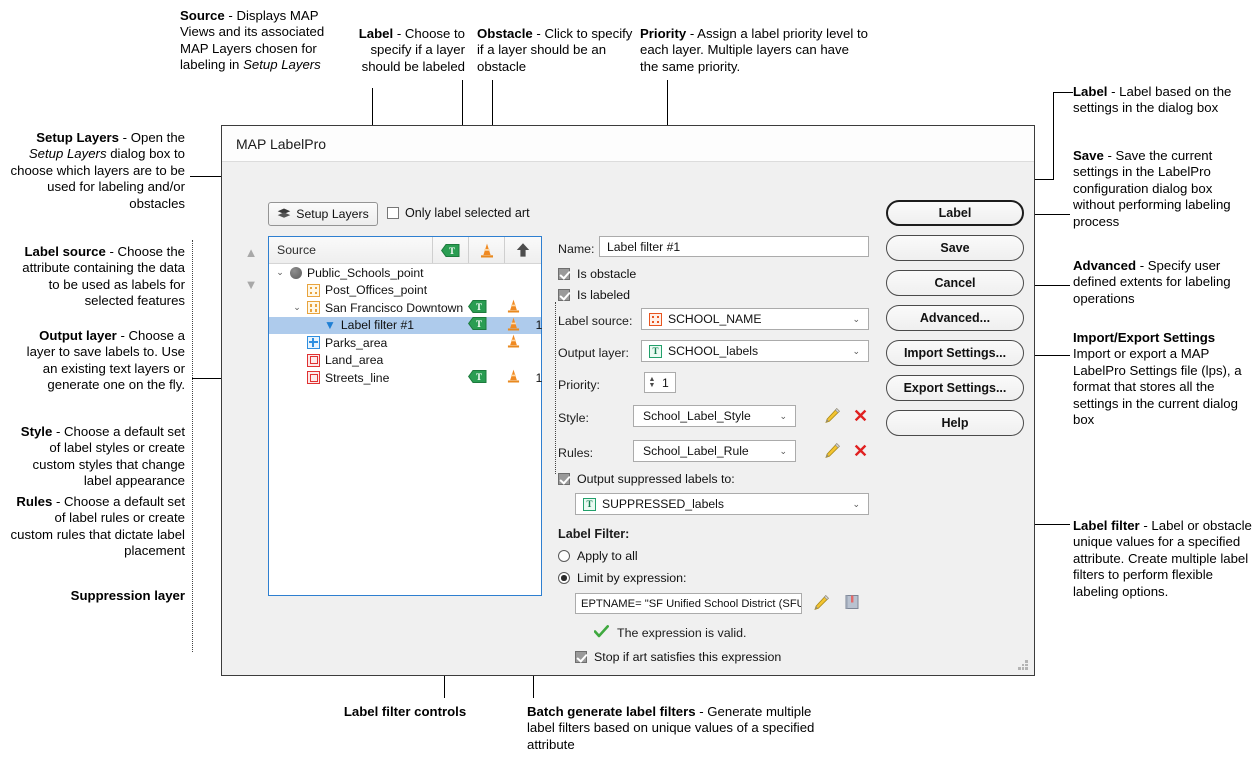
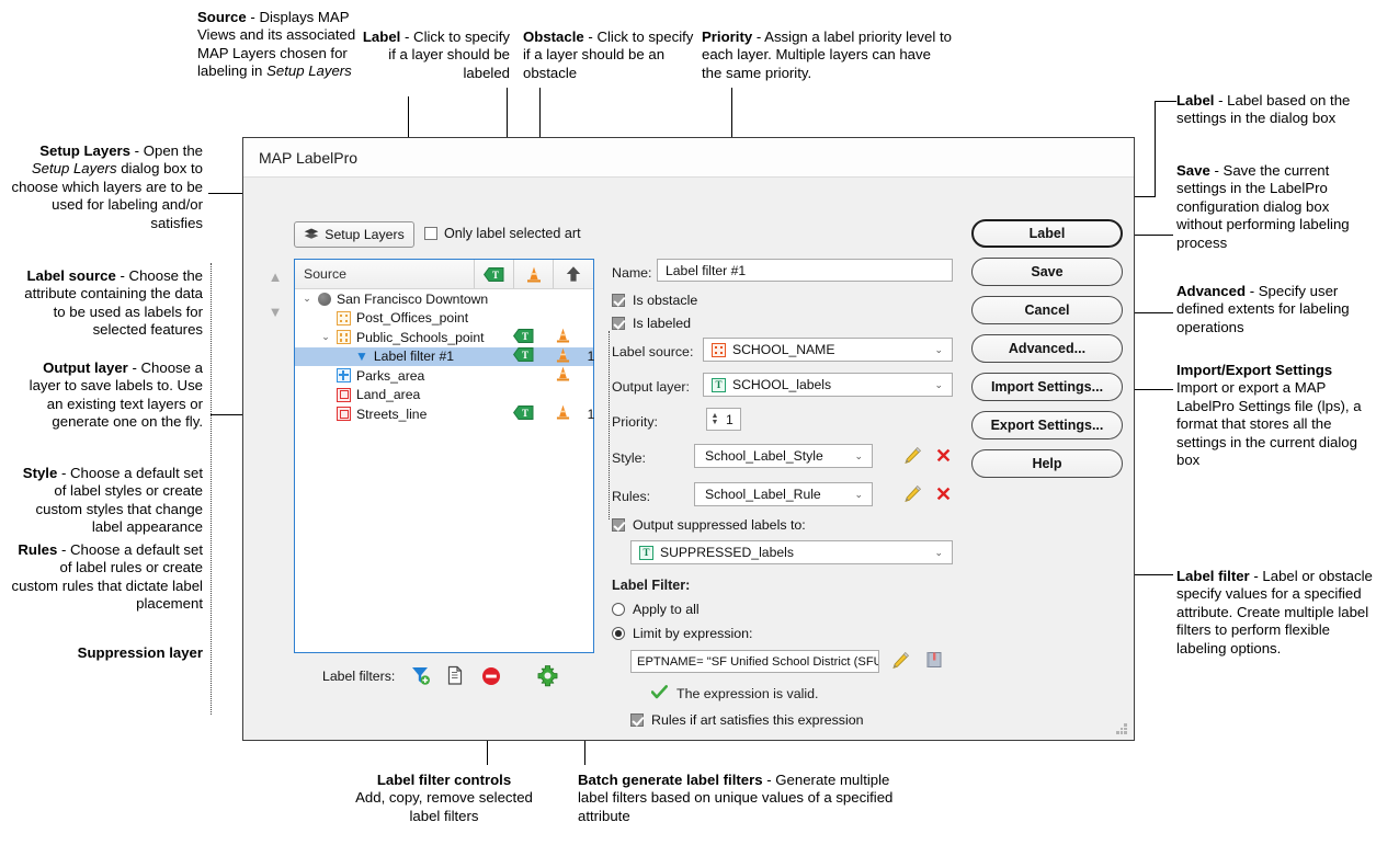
  Source - Displays MAP Views and its associated MAP Layers chosen for labeling in Setup Layers
- Label - Choose to specify if a layer should be labeled
+ Label - Click to specify if a layer should be labeled
  Obstacle - Click to specify if a layer should be an obstacle
  Priority - Assign a label priority level to each layer. Multiple layers can have the same priority.
- Setup Layers - Open the Setup Layers dialog box to choose which layers are to be used for labeling and/or obstacles
+ Setup Layers - Open the Setup Layers dialog box to choose which layers are to be used for labeling and/or satisfies
  Label source - Choose the attribute containing the data to be used as labels for selected features
  Output layer - Choose a layer to save labels to. Use an existing text layers or generate one on the fly.
  Style - Choose a default set of label styles or create custom styles that change label appearance
  Rules - Choose a default set of label rules or create custom rules that dictate label placement
  Suppression layer
  Label - Label based on the settings in the dialog box
  Save - Save the current settings in the LabelPro configuration dialog box without performing labeling process
  Advanced - Specify user defined extents for labeling operations
  Import/Export Settings
  Import or export a MAP LabelPro Settings file (lps), a format that stores all the settings in the current dialog box
- Label filter - Label or obstacle unique values for a specified attribute. Create multiple label filters to perform flexible labeling options.
+ Label filter - Label or obstacle specify values for a specified attribute. Create multiple label filters to perform flexible labeling options.
  Label filter controls
+ Add, copy, remove selected label filters
  Batch generate label filters - Generate multiple label filters based on unique values of a specified attribute
  MAP LabelPro
  Setup Layers
  Only label selected art
  ▲
  ▼
  Source
  T
  ⌄
- Public_Schools_point
+ San Francisco Downtown
  Post_Offices_point
  ⌄
- San Francisco Downtown
+ Public_Schools_point
  T
  ▼
  Label filter #1
  T
  1
  Parks_area
  Land_area
  Streets_line
  T
  1
  Name:
  Label filter #1
  Is obstacle
  Is labeled
  Label source:
  SCHOOL_NAME
  ⌄
  Output layer:
  T
  SCHOOL_labels
  ⌄
  Priority:
  1
  Style:
  School_Label_Style
  ⌄
  ✕
  Rules:
  School_Label_Rule
  ⌄
  ✕
  Output suppressed labels to:
  T
  SUPPRESSED_labels
  ⌄
  Label Filter:
  Apply to all
  Limit by expression:
  EPTNAME= "SF Unified School District (SFU
  The expression is valid.
- Stop if art satisfies this expression
+ Rules if art satisfies this expression
  Label
  Save
  Cancel
  Advanced...
  Import Settings...
  Export Settings...
  Help
+ Label filters:
